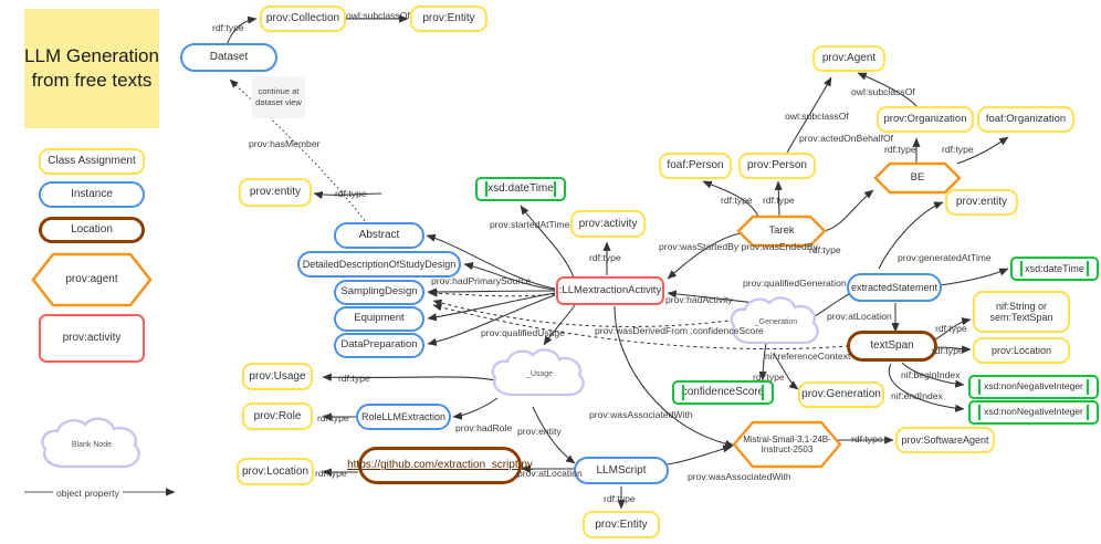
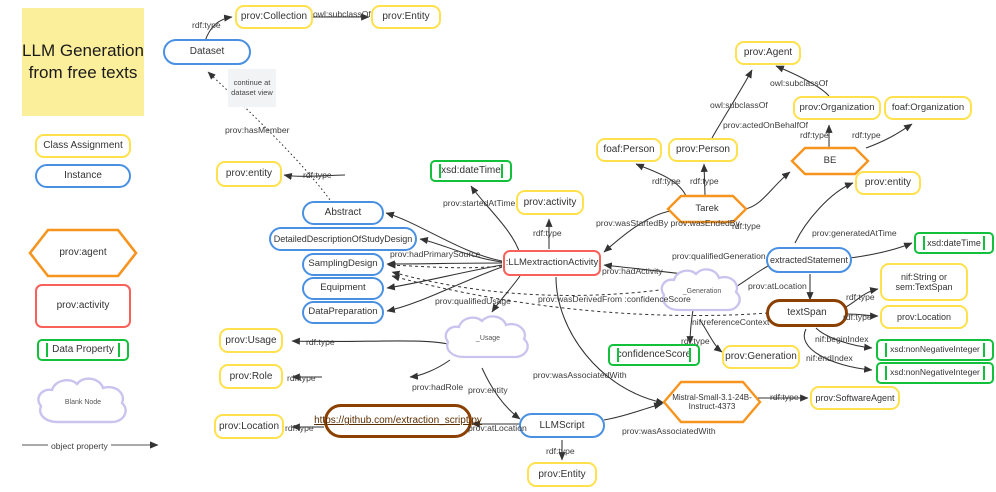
  LLM Generation from free texts
  Class Assignment
  Instance
- Location
  prov:agent
  prov:activity
+ Data Property
  object property
  Dataset
  prov:Collection
  prov:Entity
  continue at dataset view
  prov:entity
  Abstract
  DetailedDescriptionOfStudyDesign
  SamplingDesign
  Equipment
  DataPreparation
  prov:Usage
  prov:Role
- RoleLLMExtraction
  prov:Location
  https://github.com/extraction_script.py
  xsd:dateTime
  prov:activity
  :LLMextractionActivity
  LLMScript
  prov:Entity
  confidenceScore
  prov:Generation
- Mistral-Small-3.1-24B-Instruct-2503
+ Mistral-Small-3.1-24B-Instruct-4373
  prov:SoftwareAgent
  prov:Agent
  prov:Organization
  foaf:Organization
  foaf:Person
  prov:Person
  BE
  Tarek
  prov:entity
  extractedStatement
  xsd:dateTime
  nif:String or sem:TextSpan
  prov:Location
  textSpan
  xsd:nonNegativeInteger
  xsd:nonNegativeInteger
  rdf:type
  owl:subclassOf
  prov:hasMember
  rdf:type
  prov:hadPrimarySource
  prov:startedAtTime
  rdf:type
  prov:qualifiedUsage
  prov:wasDerivedFrom :confidenceScore
  rdf:type
  rdf:type
  prov:hadRole
  prov:entity
  rdf:type
  prov:atLocation
  rdf:type
  prov:wasAssociatedWith
  prov:wasAssociatedWith
  rdf:type
  rdf:type
  rdf:type
  owl:subclassOf
  owl:subclassOf
  rdf:type
  rdf:type
  prov:actedOnBehalfOf
  prov:wasStartedBy prov:wasEnded
  prov:hadActivity
  prov:qualifiedGeneration
  rdf:type
  prov:generatedAtTime
  prov:atLocation
  rdf:type
  rdf:type
  nif:referenceContext
  rdf:type
  nif:beginIndex
  nif:endIndex
